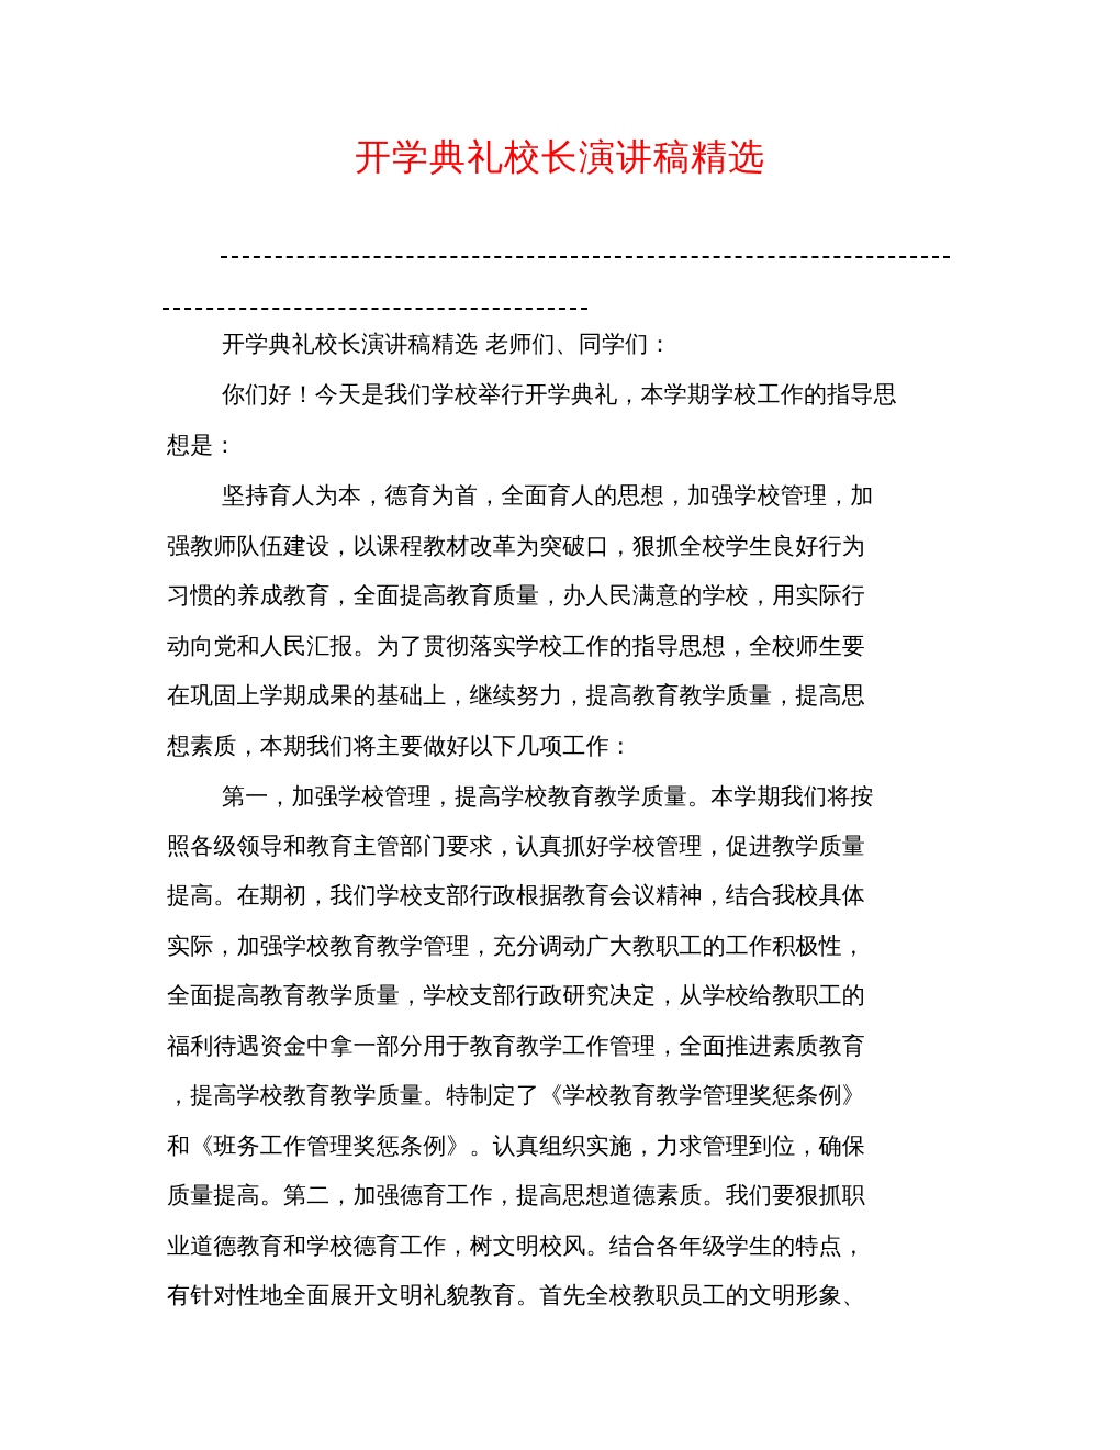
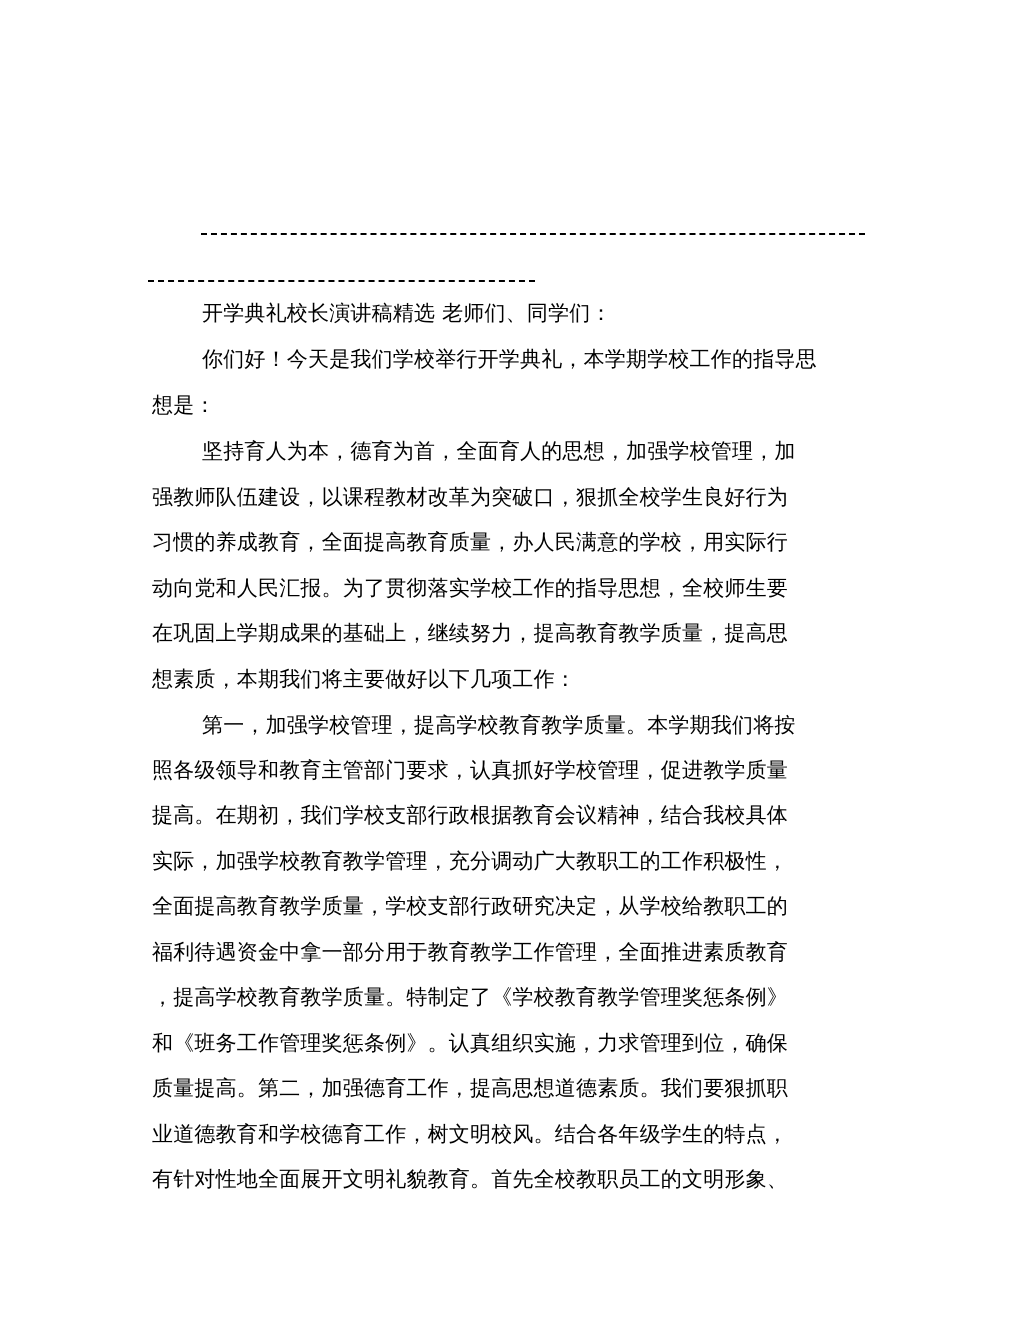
- 开学典礼校长演讲稿精选
  开学典礼校长演讲稿精选 老师们、同学们：
  你们好！今天是我们学校举行开学典礼，本学期学校工作的指导思
  想是：
  坚持育人为本，德育为首，全面育人的思想，加强学校管理，加
  强教师队伍建设，以课程教材改革为突破口，狠抓全校学生良好行为
  习惯的养成教育，全面提高教育质量，办人民满意的学校，用实际行
  动向党和人民汇报。为了贯彻落实学校工作的指导思想，全校师生要
  在巩固上学期成果的基础上，继续努力，提高教育教学质量，提高思
  想素质，本期我们将主要做好以下几项工作：
  第一，加强学校管理，提高学校教育教学质量。本学期我们将按
  照各级领导和教育主管部门要求，认真抓好学校管理，促进教学质量
  提高。在期初，我们学校支部行政根据教育会议精神，结合我校具体
  实际，加强学校教育教学管理，充分调动广大教职工的工作积极性，
  全面提高教育教学质量，学校支部行政研究决定，从学校给教职工的
  福利待遇资金中拿一部分用于教育教学工作管理，全面推进素质教育
  ，提高学校教育教学质量。特制定了《学校教育教学管理奖惩条例》
  和《班务工作管理奖惩条例》。认真组织实施，力求管理到位，确保
  质量提高。第二，加强德育工作，提高思想道德素质。我们要狠抓职
  业道德教育和学校德育工作，树文明校风。结合各年级学生的特点，
  有针对性地全面展开文明礼貌教育。首先全校教职员工的文明形象、
